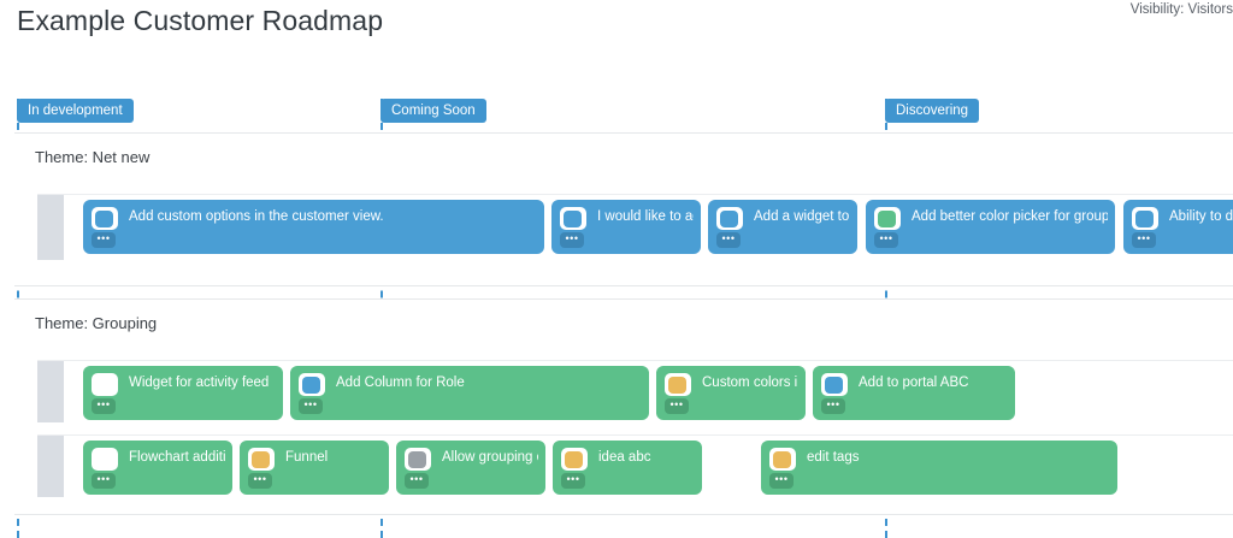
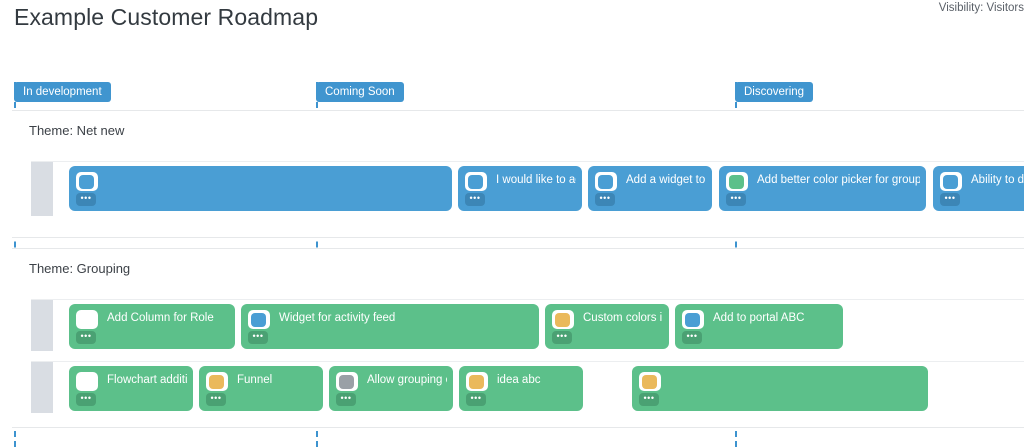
  Example Customer Roadmap
  Visibility: Visitors
  In development
  Coming Soon
  Discovering
  Theme: Net new
- Add custom options in the customer view.
  •••
  I would like to a
  •••
  Add a widget to
  •••
  Add better color picker for group
  •••
  Ability to d
  •••
  Theme: Grouping
- Widget for activity feed
+ Add Column for Role
  •••
- Add Column for Role
+ Widget for activity feed
  •••
  •••
  Add to portal ABC
  •••
  Flowchart additi
  •••
  Funnel
  •••
  Allow grouping
  •••
  idea abc
  •••
- edit tags
  •••
